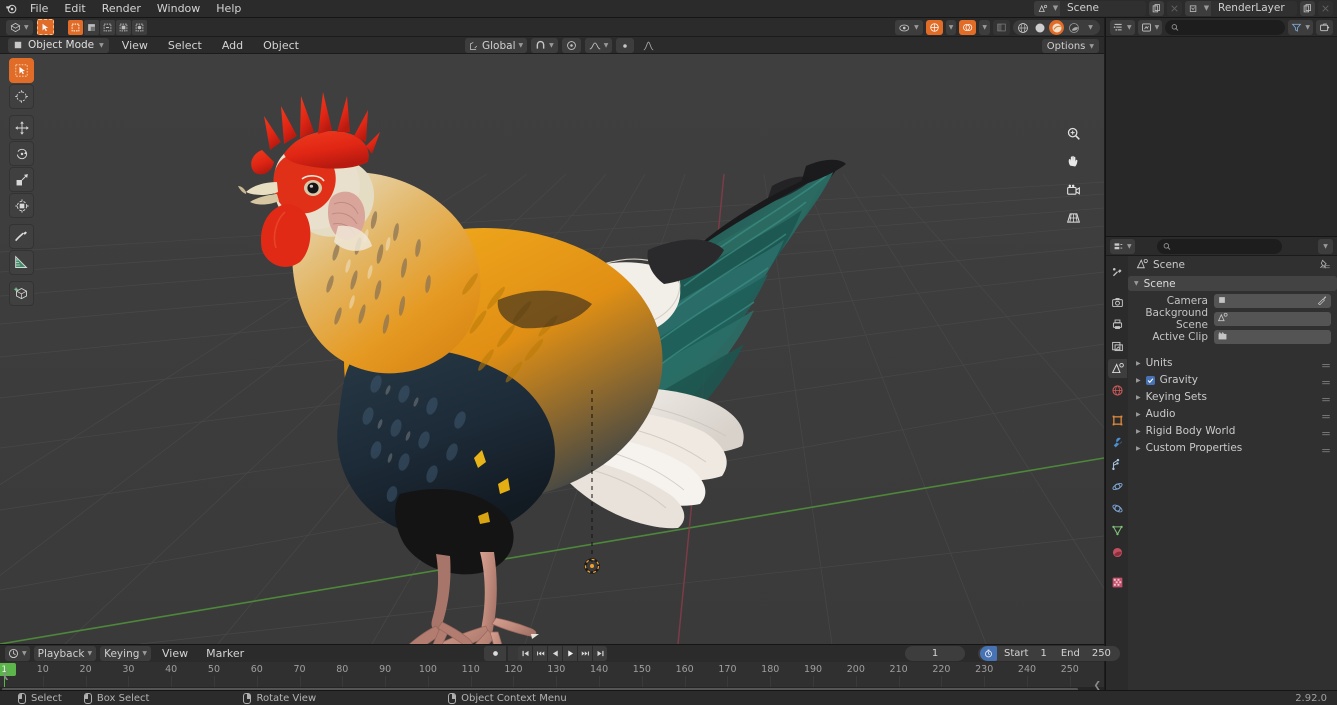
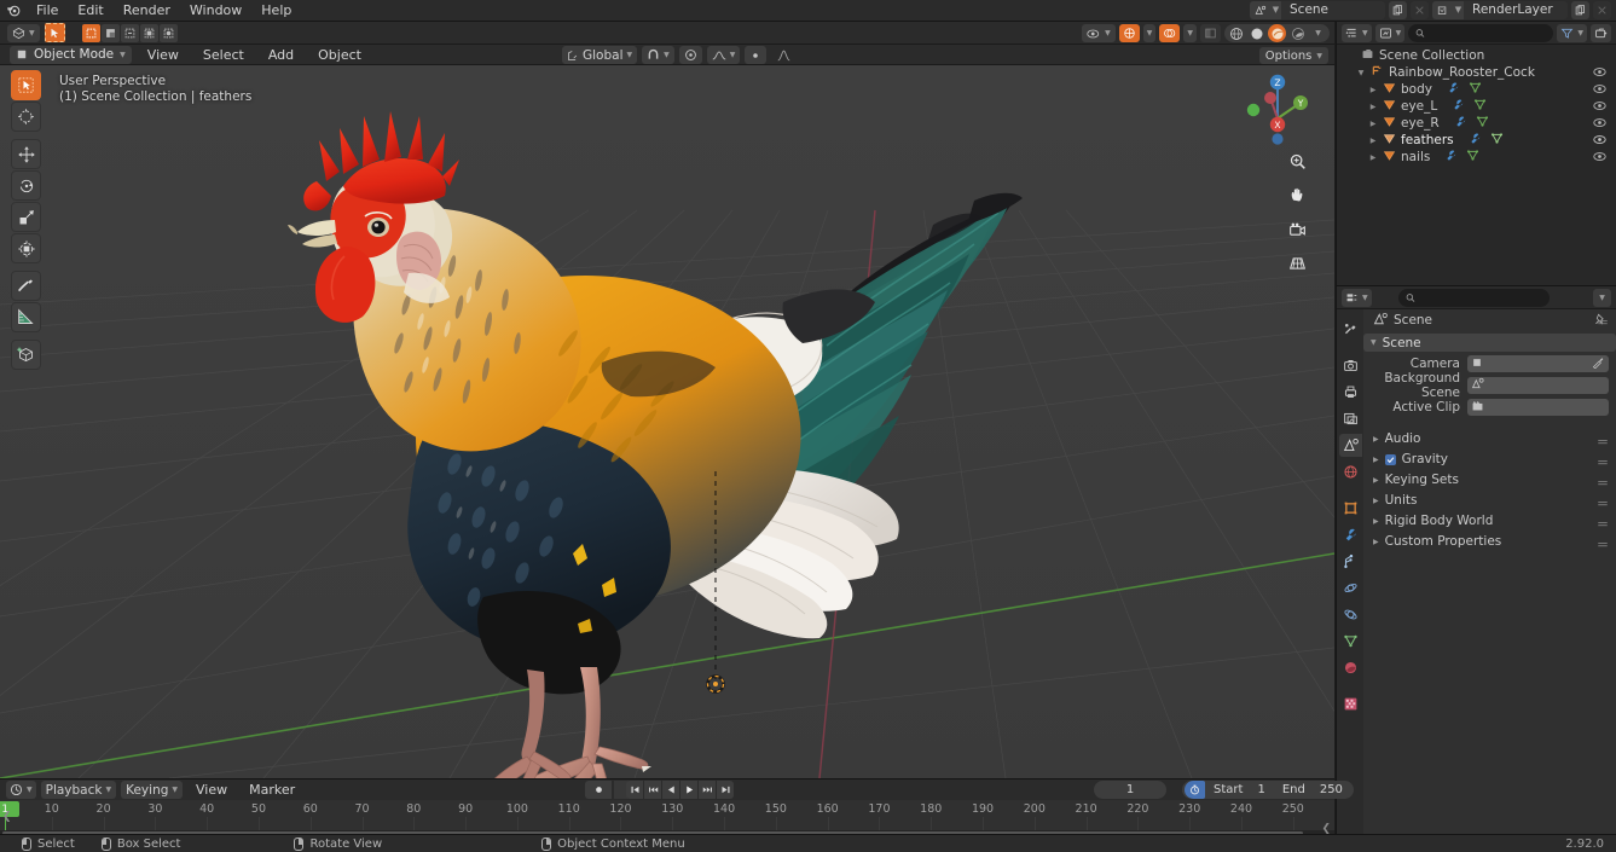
  File
  Edit
  Render
  Window
  Help
  ▼
  Scene
  ▼
  RenderLayer
  Object Mode
  View
  Select
  Add
  Object
  Global
  Options
+ User Perspective
+ (1) Scene Collection | feathers
+ Z
+ Y
+ X
+ Scene Collection
+ Rainbow_Rooster_Cock
+ body
+ eye_L
+ eye_R
+ feathers
+ nails
  Scene
  Scene
  Camera
  Background Scene
  Active Clip
- Units
+ Audio
  Gravity
  Keying Sets
- Audio
+ Units
  Rigid Body World
  Custom Properties
  Playback
  Keying
  View
  Marker
  1
  Start
  1
  End
  250
  10
  20
  30
  40
  50
  60
  70
  80
  90
  100
  110
  120
  130
  140
  150
  160
  170
  180
  190
  200
  210
  220
  230
  240
  250
  1
  ❮
  ❮
  Select
  Box Select
  Rotate View
  Object Context Menu
  2.92.0
